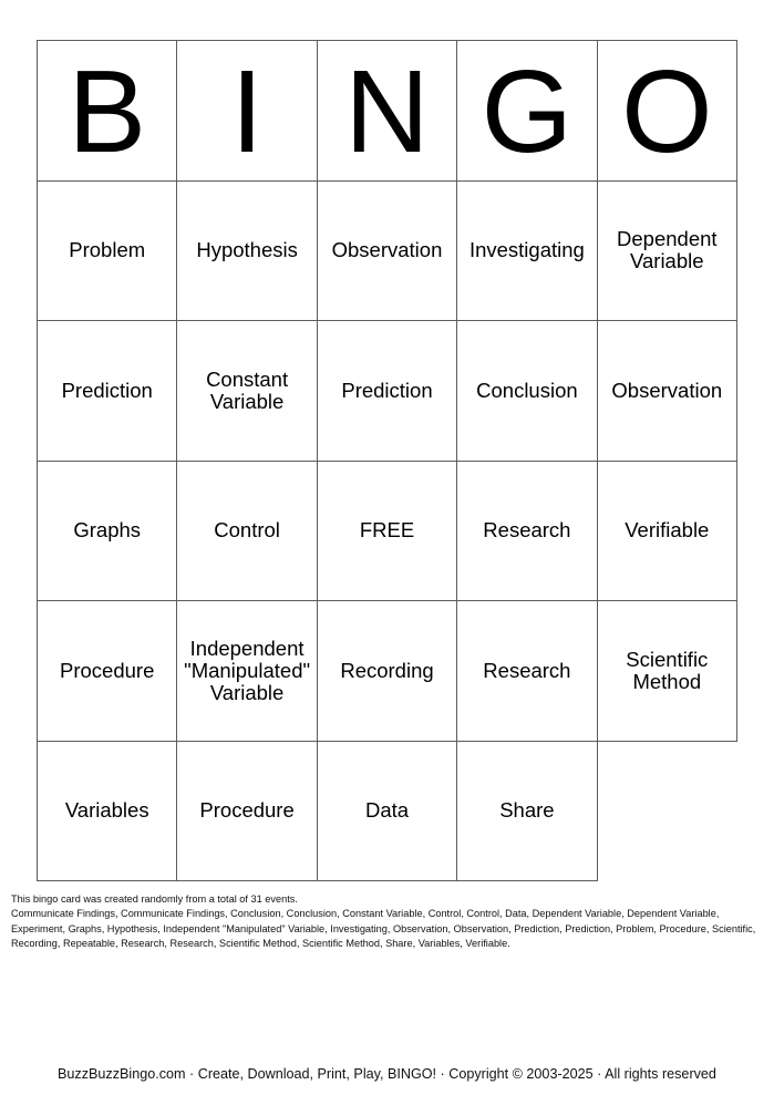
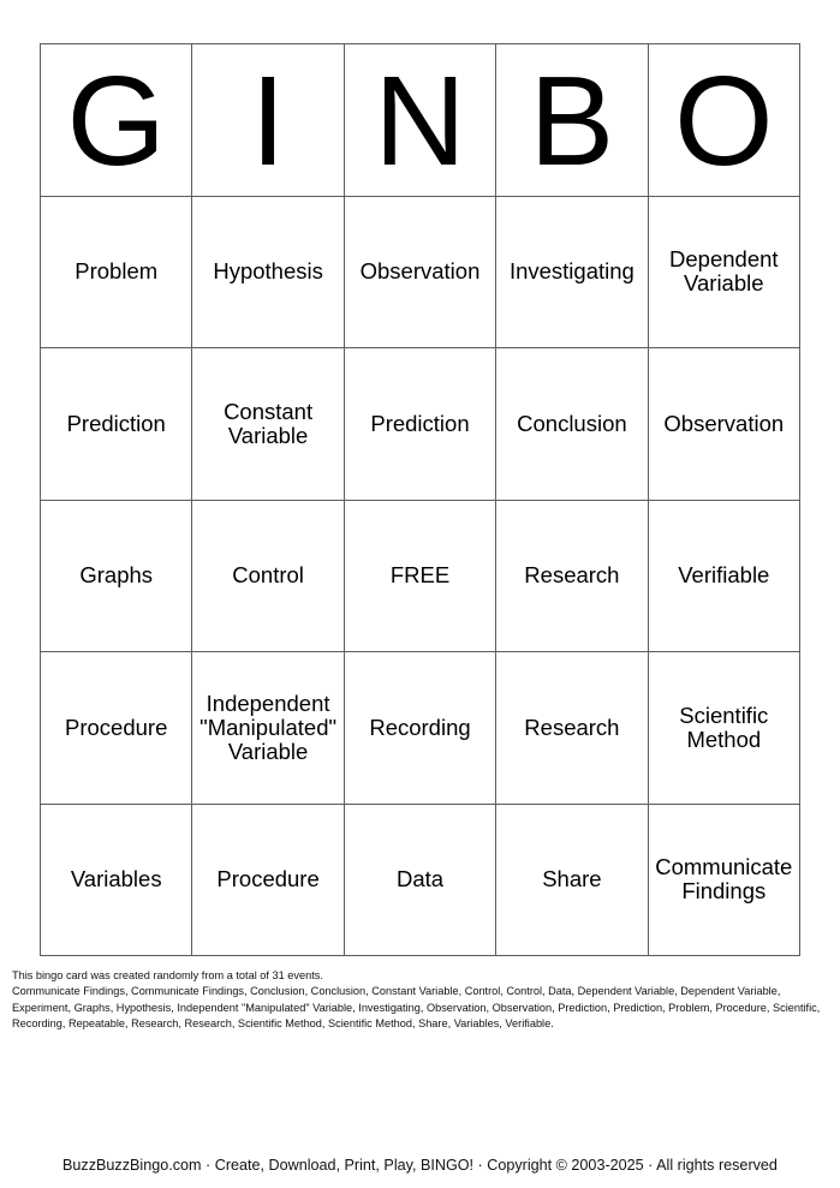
- B
+ G
  I
  N
- G
+ B
  O
  Problem
  Hypothesis
  Observation
  Investigating
  Dependent
  Variable
  Prediction
  Constant
  Variable
  Prediction
  Conclusion
  Observation
  Graphs
  Control
  FREE
  Research
  Verifiable
  Procedure
  Independent
  "Manipulated"
  Variable
  Recording
  Research
  Scientific
  Method
  Variables
  Procedure
  Data
  Share
+ Communicate
+ Findings
  This bingo card was created randomly from a total of 31 events.
  Communicate Findings, Communicate Findings, Conclusion, Conclusion, Constant Variable, Control, Control, Data, Dependent Variable, Dependent Variable, Experiment, Graphs, Hypothesis, Independent "Manipulated" Variable, Investigating, Observation, Observation, Prediction, Prediction, Problem, Procedure, Scientific, Recording, Repeatable, Research, Research, Scientific Method, Scientific Method, Share, Variables, Verifiable.
  BuzzBuzzBingo.com · Create, Download, Print, Play, BINGO! · Copyright © 2003-2025 · All rights reserved
